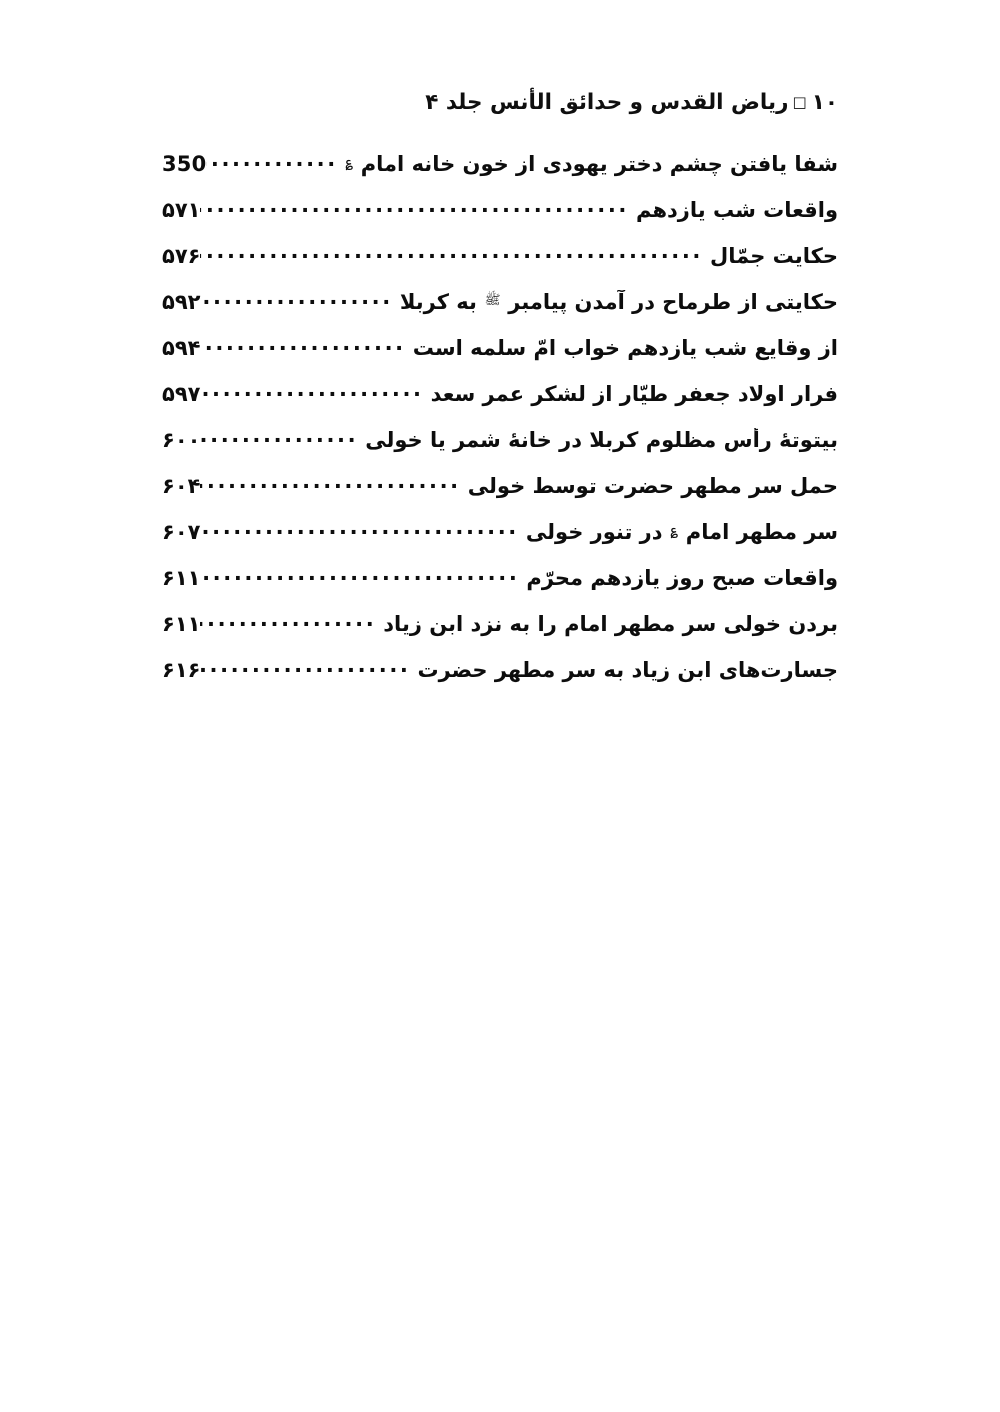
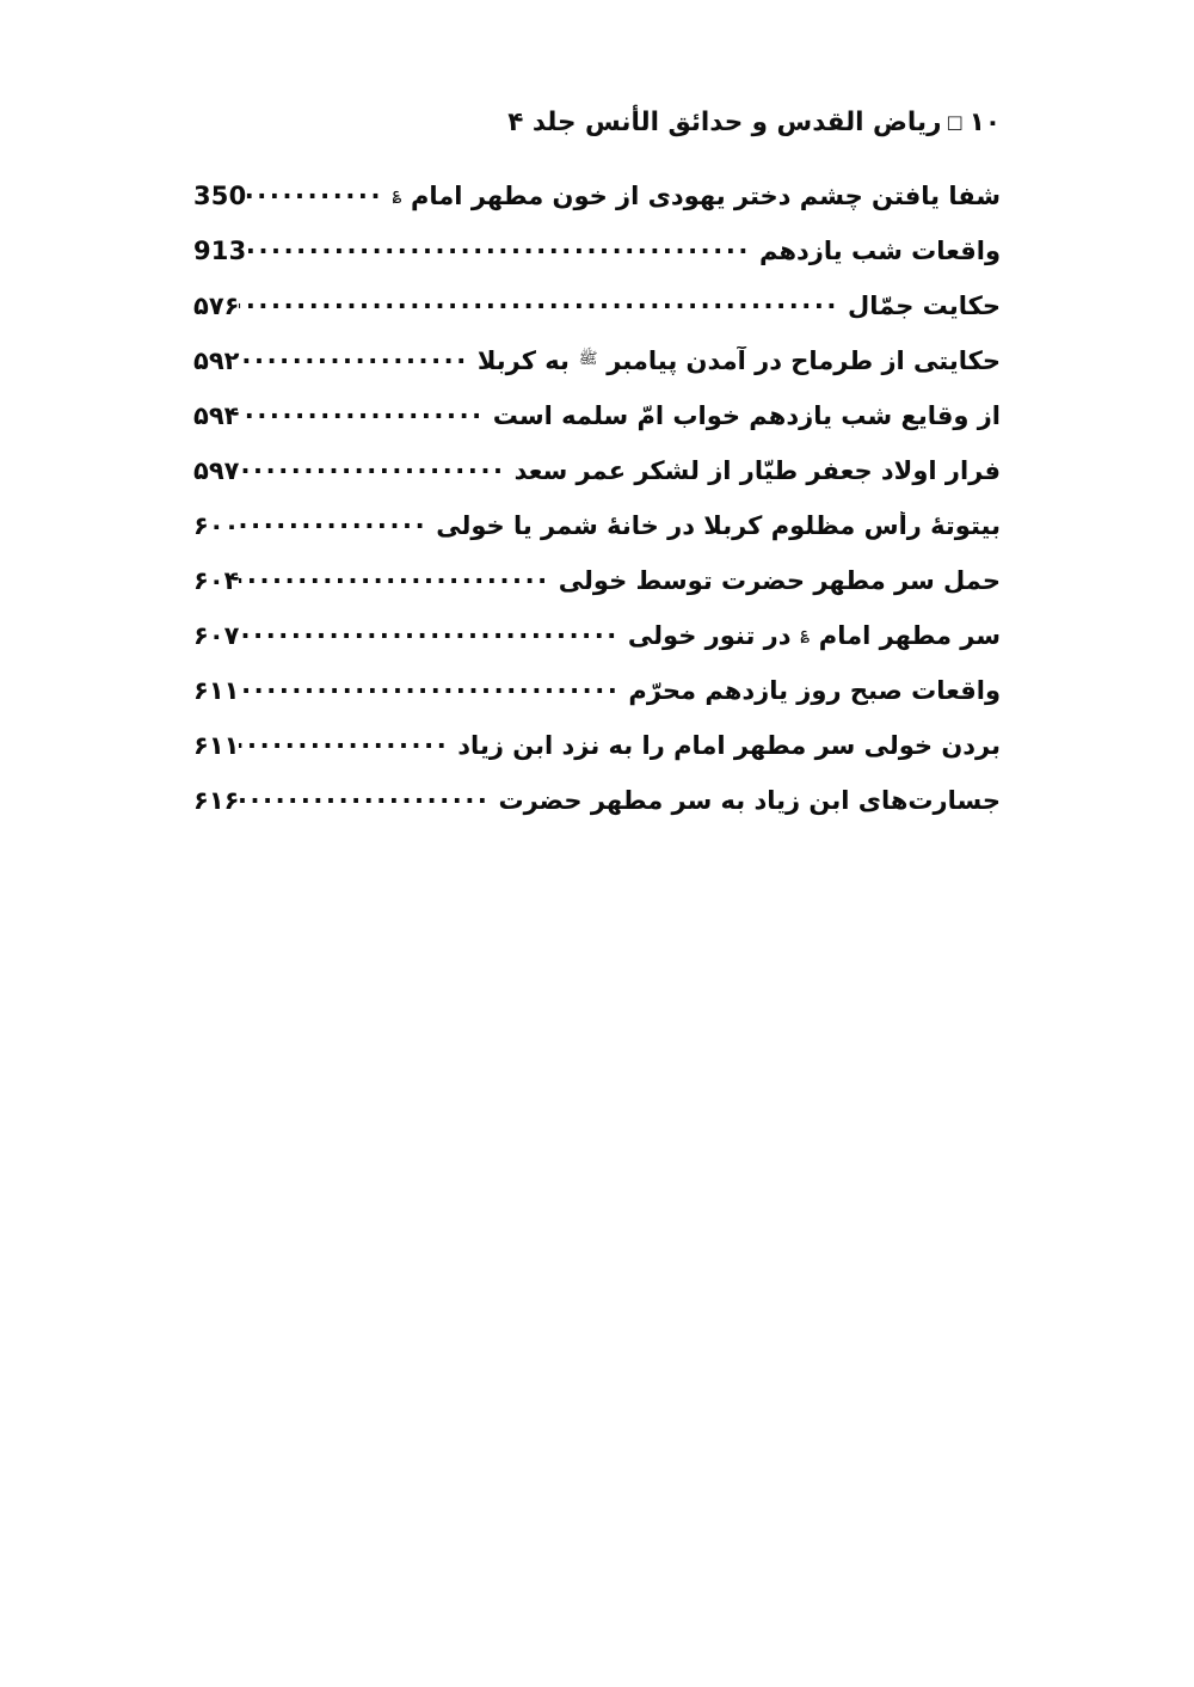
  ۱۰□ریاض القدس و حدائق الأنس جلد ۴
- شفا یافتن چشم دختر یهودی از خون خانه امام ؏
+ شفا یافتن چشم دختر یهودی از خون مطهر امام ؏
  350
  واقعات شب یازدهم
- ۵۷۱
+ 913
  حکایت جمّال
  ۵۷۶
  حکایتی از طرماح در آمدن پیامبر ﷺ به کربلا
  ۵۹۲
  از وقایع شب یازدهم خواب امّ سلمه است
  ۵۹۴
  فرار اولاد جعفر طیّار از لشکر عمر سعد
  ۵۹۷
  بیتوتهٔ رأس مظلوم کربلا در خانهٔ شمر یا خولی
  ۶۰۰
  حمل سر مطهر حضرت توسط خولی
  ۶۰۴
  سر مطهر امام ؏ در تنور خولی
  ۶۰۷
  واقعات صبح روز یازدهم محرّم
  ۶۱۱
  بردن خولی سر مطهر امام را به نزد ابن زیاد
  ۶۱۱
  جسارتهای ابن زیاد به سر مطهر حضرت
  ۶۱۶
